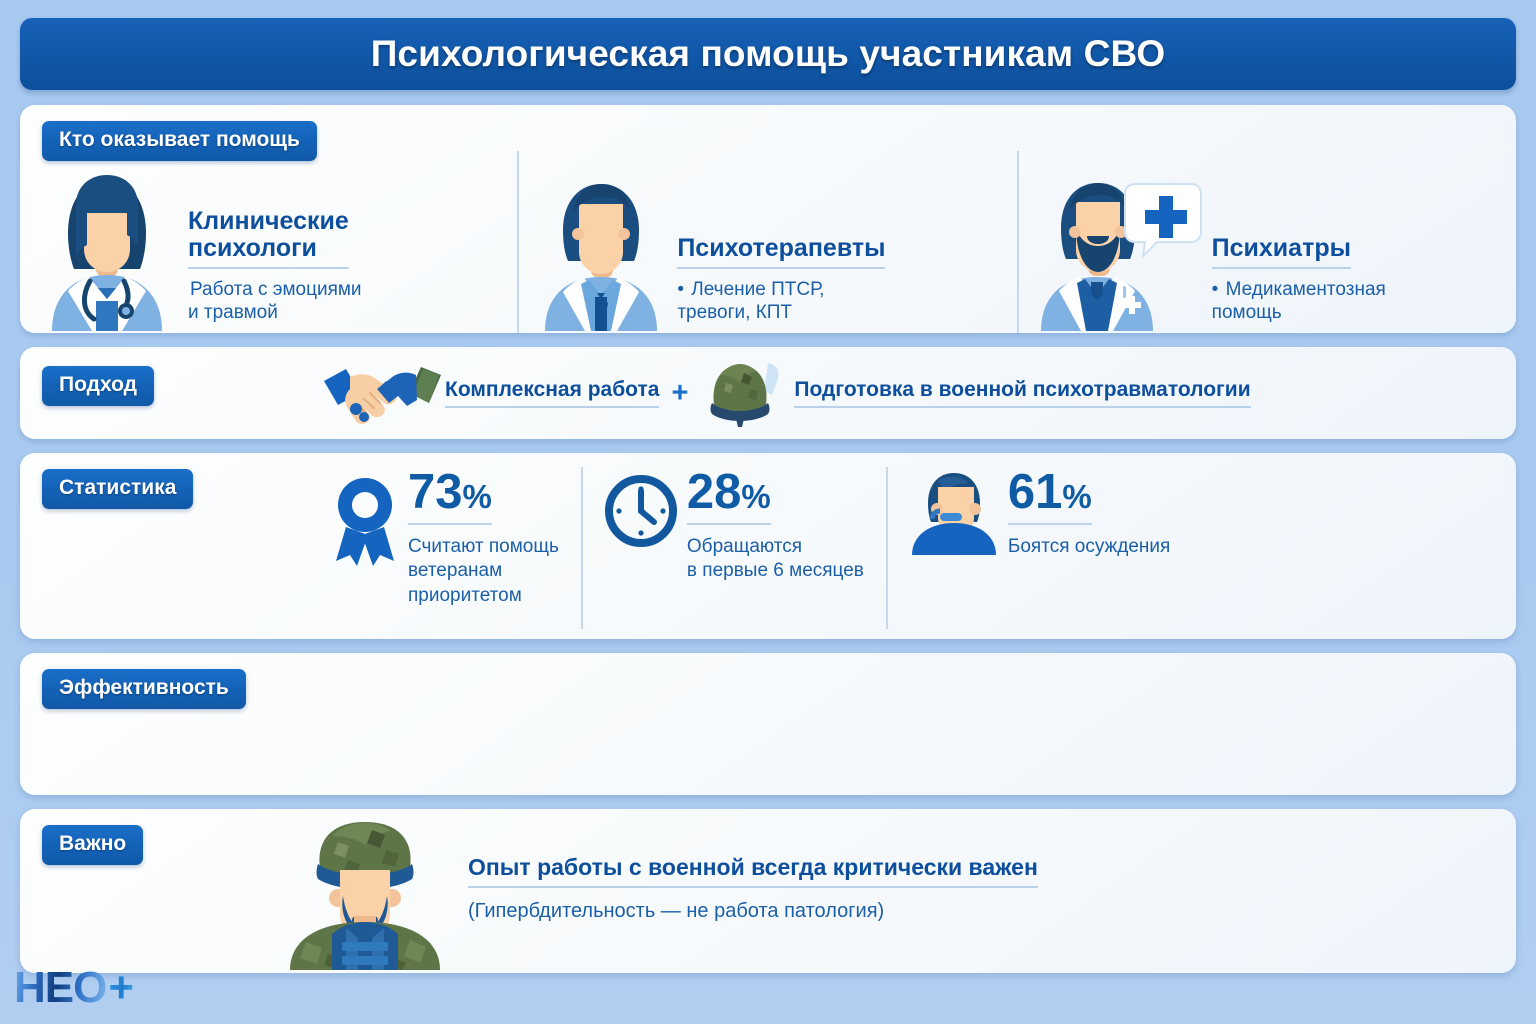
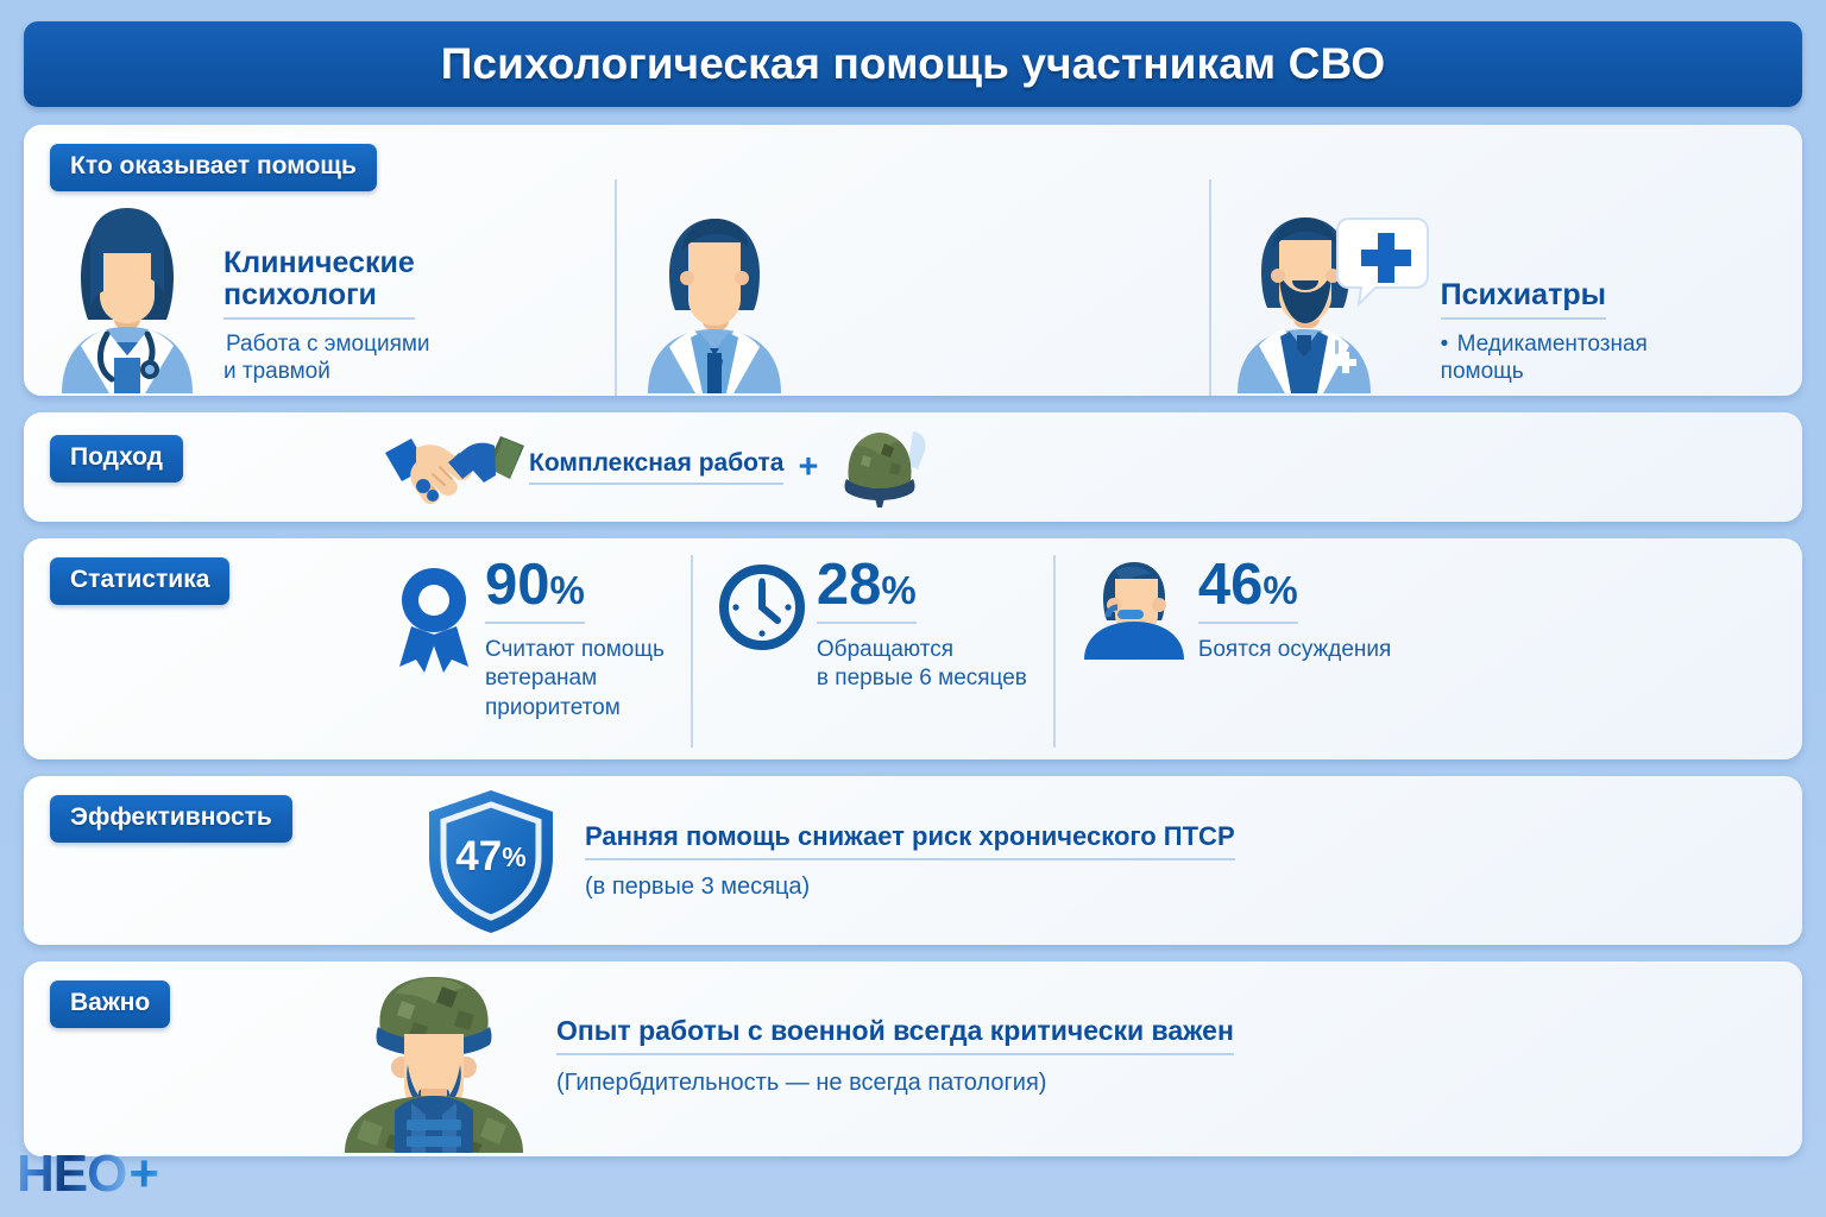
  Психологическая помощь участникам СВО
  Кто оказывает помощь
  Клинические
  психологи
  Работа с эмоциями
  и травмой
- Психотерапевты
- • Лечение ПТСР,
- тревоги, КПТ
  Психиатры
  • Медикаментозная
  помощь
  Подход
  Комплексная работа
  +
- Подготовка в военной психотравматологии
  Статистика
- 73%
+ 90%
  Считают помощь
  ветеранам
  приоритетом
  28%
  Обращаются
  в первые 6 месяцев
- 61%
+ 46%
  Боятся осуждения
  Эффективность
+ 47
+ %
+ Ранняя помощь снижает риск хронического ПТСР
+ (в первые 3 месяца)
  Важно
  Опыт работы с военной всегда критически важен
- (Гипербдительность — не работа патология)
+ (Гипербдительность — не всегда патология)
  НЕО
  +
